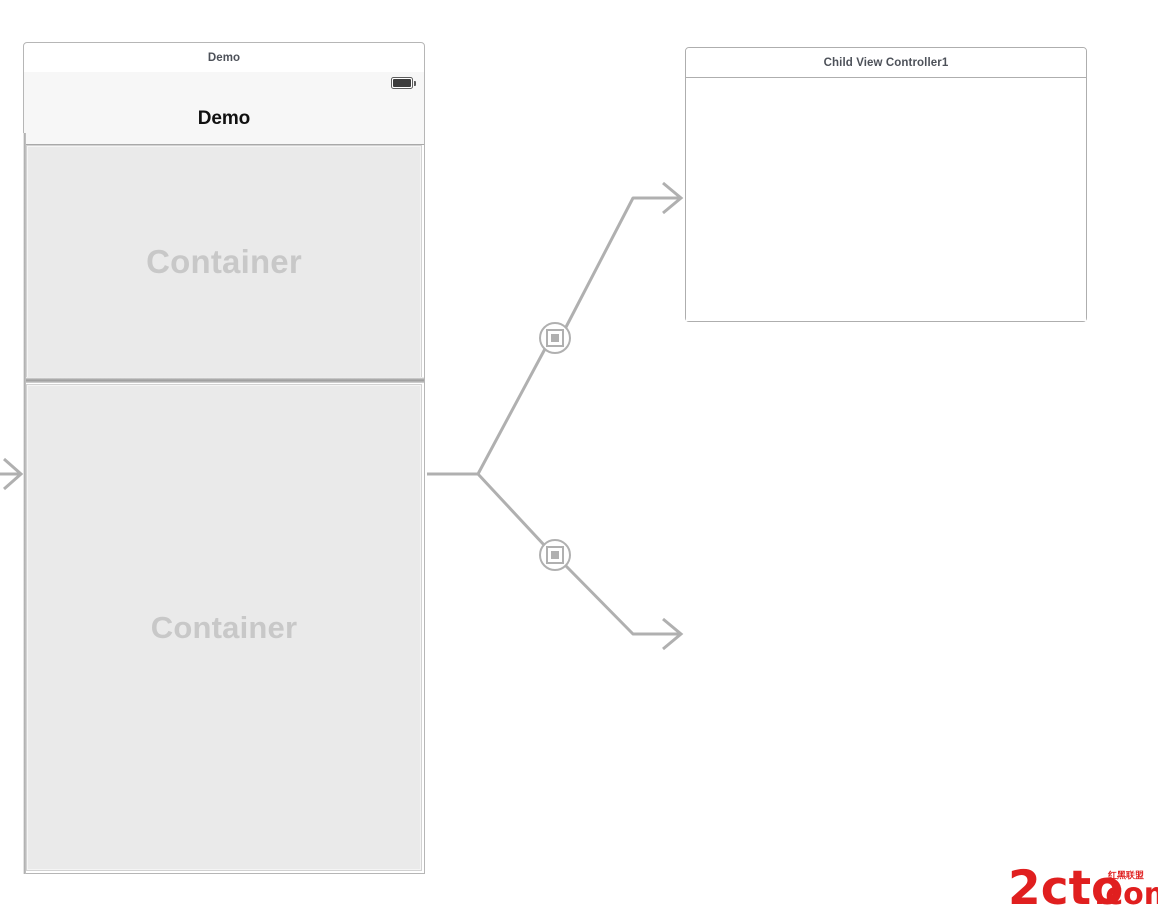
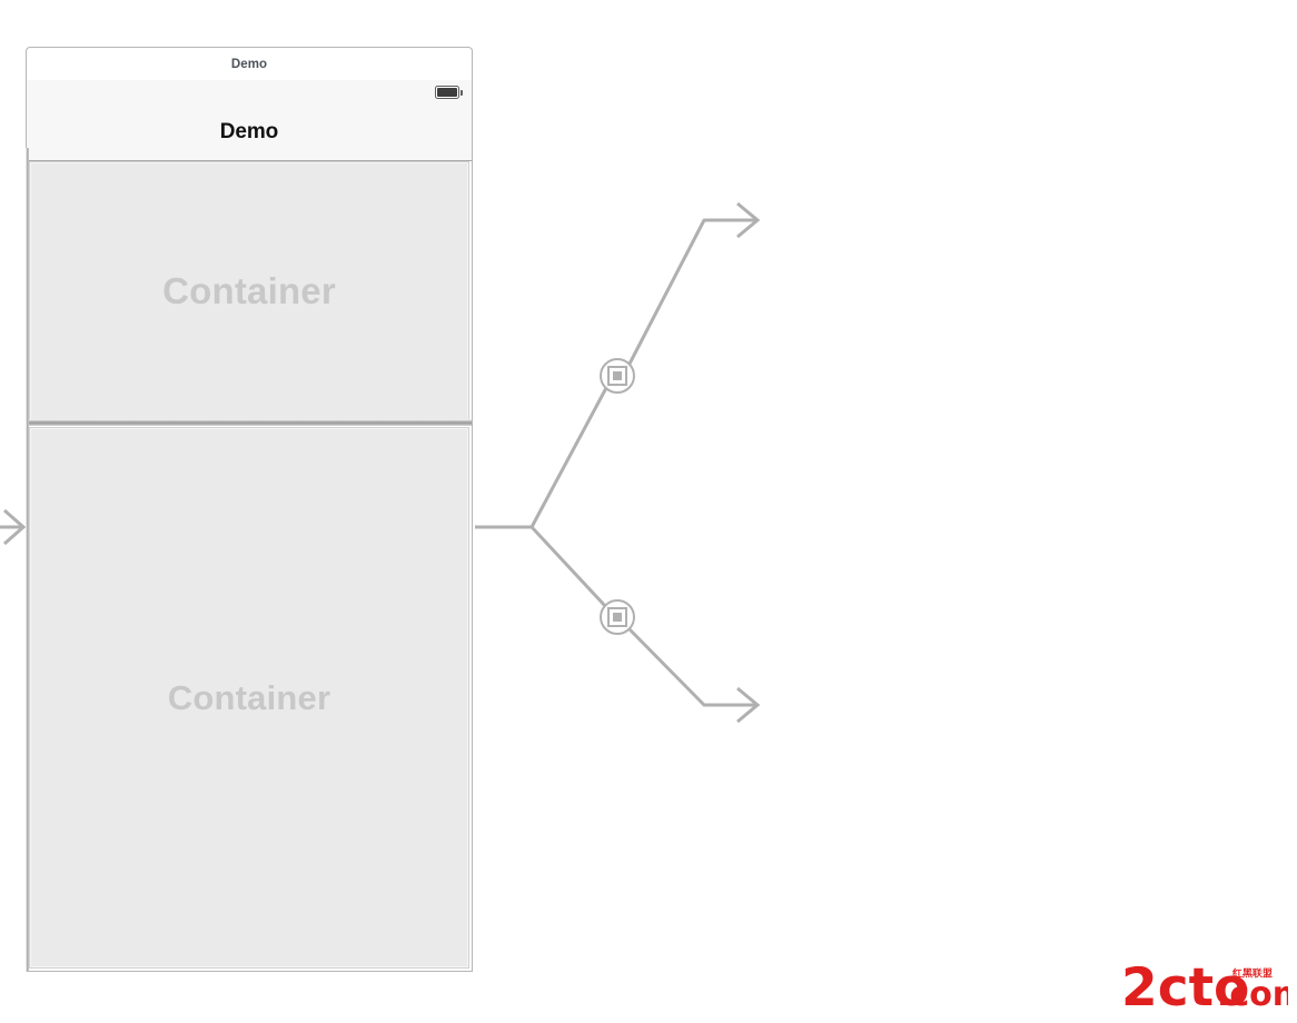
  Demo
  Demo
  Container
  Container
- Child View Controller1
  2cto
  .co
  红黑联盟
